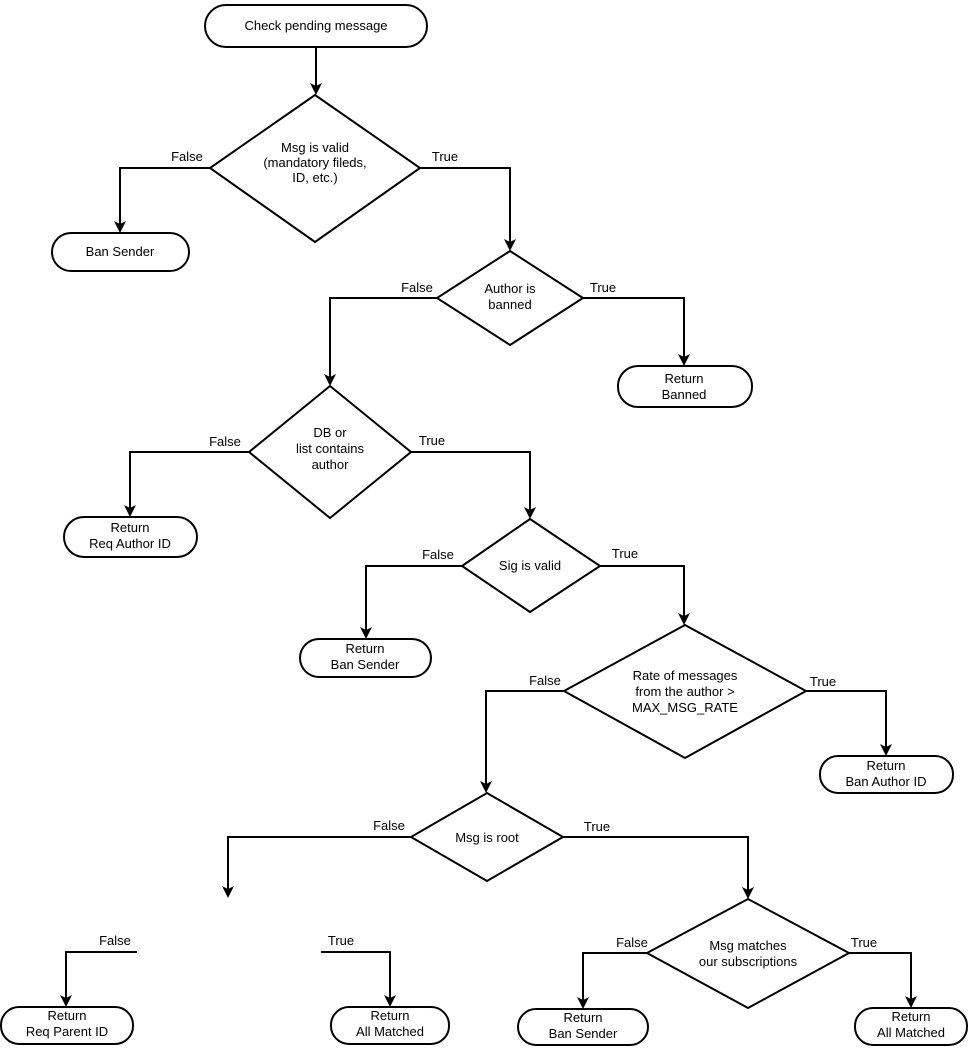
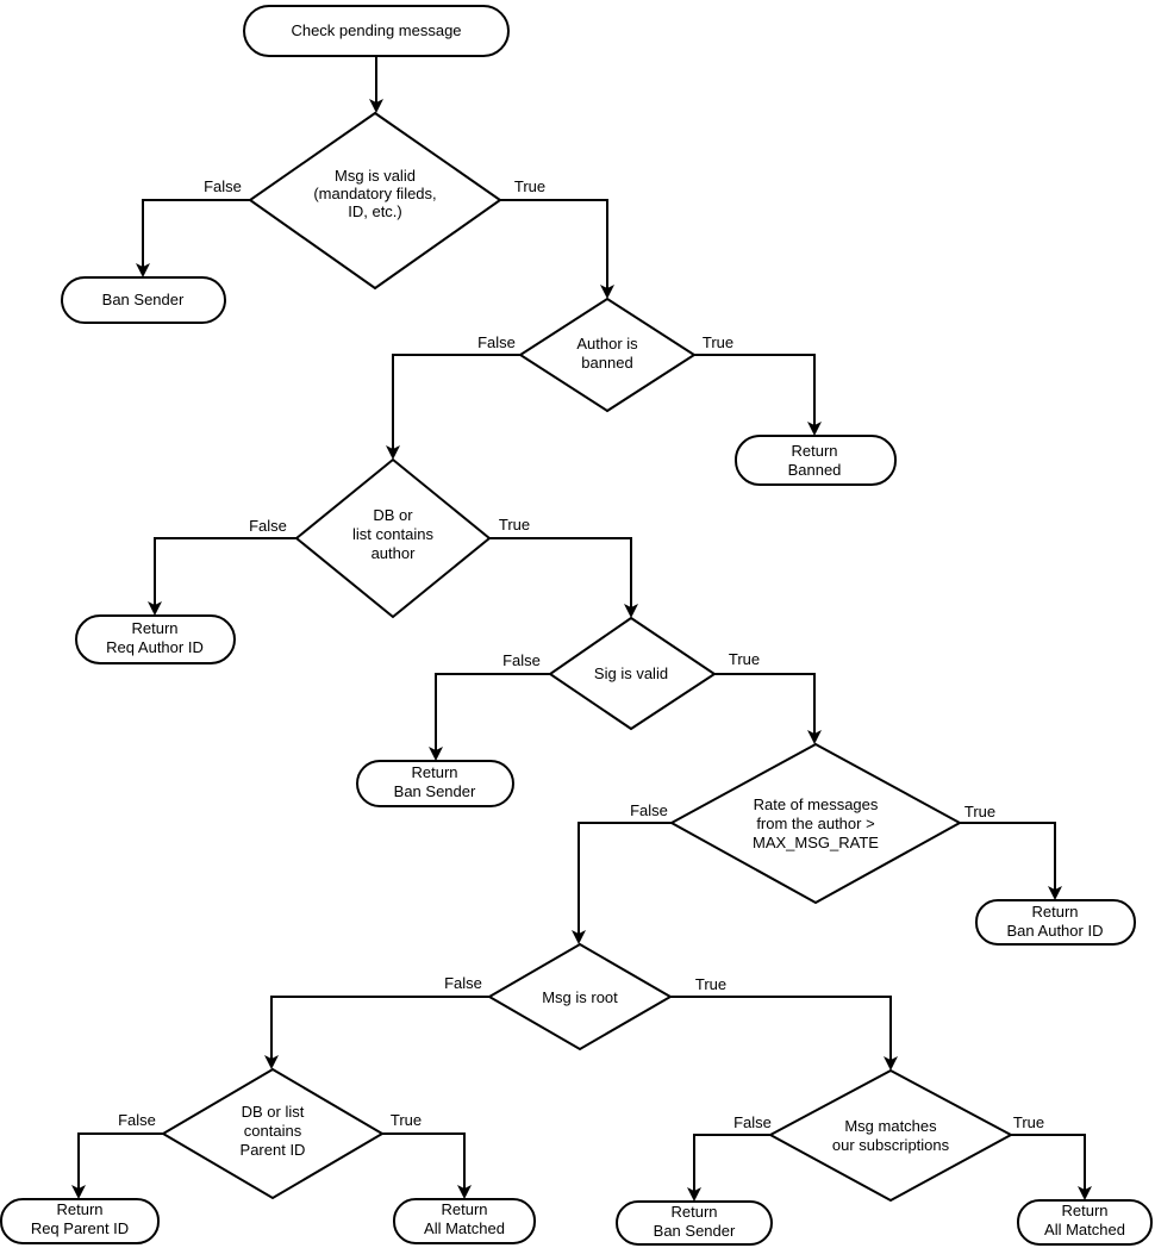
  False
  True
  False
  True
  False
  True
  False
  True
  False
  True
  False
  True
  False
  True
  False
  True
  Check pending message
  Msg is valid
  (mandatory fileds,
  ID, etc.)
  Ban Sender
  Author is
  banned
  Return
  Banned
  DB or
  list contains
  author
  Return
  Req Author ID
  Sig is valid
  Return
  Ban Sender
  Rate of messages
  from the author >
  MAX_MSG_RATE
  Return
  Ban Author ID
  Msg is root
+ DB or list
+ contains
+ Parent ID
  Return
  Req Parent ID
  Return
  All Matched
  Msg matches
  our subscriptions
  Return
  Ban Sender
  Return
  All Matched
